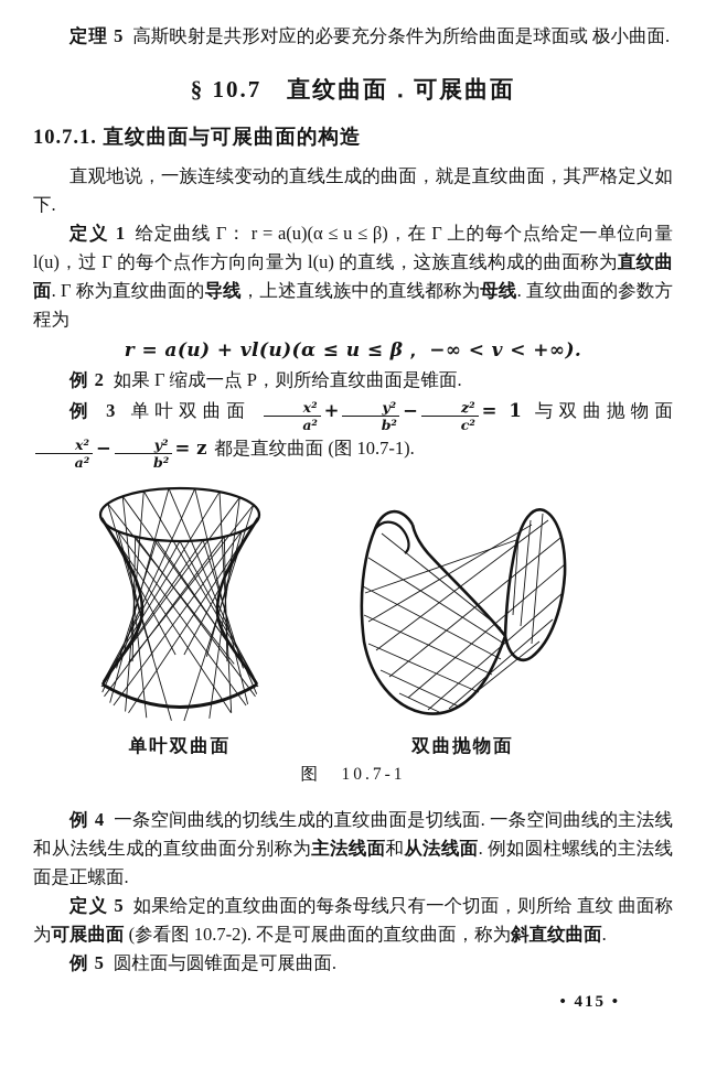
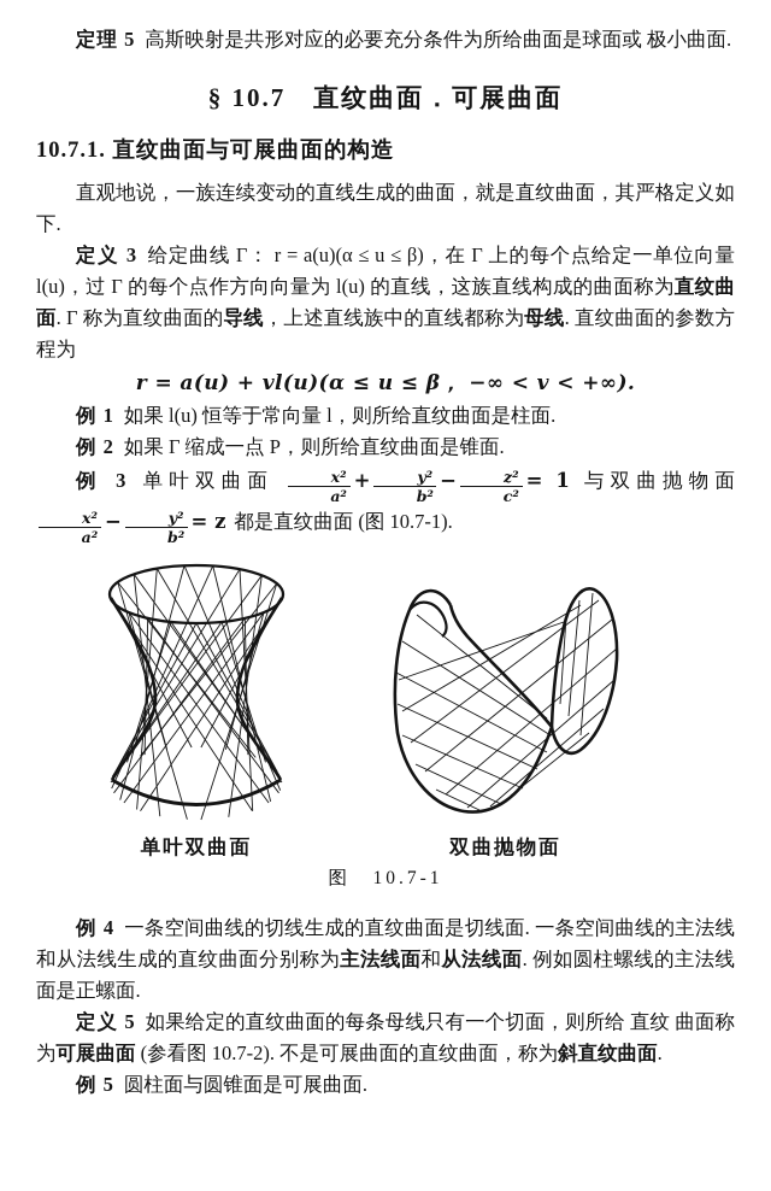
  定理 5 高斯映射是共形对应的必要充分条件为所给曲面是球面或 极小曲面.
  § 10.7 直纹曲面．可展曲面
  10.7.1. 直纹曲面与可展曲面的构造
  直观地说，一族连续变动的直线生成的曲面，就是直纹曲面，其严格定义如下.
- 定义 1 给定曲线 Γ： r = a(u)(α ≤ u ≤ β)，在 Γ 上的每个点给定一单位向量 l(u)，过 Γ 的每个点作方向向量为 l(u) 的直线，这族直线构成的曲面称为直纹曲面. Γ 称为直纹曲面的导线，上述直线族中的直线都称为母线. 直纹曲面的参数方程为
+ 定义 3 给定曲线 Γ： r = a(u)(α ≤ u ≤ β)，在 Γ 上的每个点给定一单位向量 l(u)，过 Γ 的每个点作方向向量为 l(u) 的直线，这族直线构成的曲面称为直纹曲面. Γ 称为直纹曲面的导线，上述直线族中的直线都称为母线. 直纹曲面的参数方程为
  r = a(u) + vl(u)(α ≤ u ≤ β， −∞ < v < +∞).
+ 例 1 如果 l(u) 恒等于常向量 l，则所给直纹曲面是柱面.
  例 2 如果 Γ 缩成一点 P，则所给直纹曲面是锥面.
  例 3 单叶双曲面
  x²
  a²
  +
  y²
  b²
  −
  z²
  c²
  = 1 与双曲抛物面
  x²
  a²
  −
  y²
  b²
  = z 都是直纹曲面 (图 10.7-1).
  单叶双曲面
  双曲抛物面
  图 10.7-1
  例 4 一条空间曲线的切线生成的直纹曲面是切线面. 一条空间曲线的主法线和从法线生成的直纹曲面分别称为主法线面和从法线面. 例如圆柱螺线的主法线面是正螺面.
  定义 5 如果给定的直纹曲面的每条母线只有一个切面，则所给 直纹 曲面称为可展曲面 (参看图 10.7-2). 不是可展曲面的直纹曲面，称为斜直纹曲面.
  例 5 圆柱面与圆锥面是可展曲面.
- • 415 •
